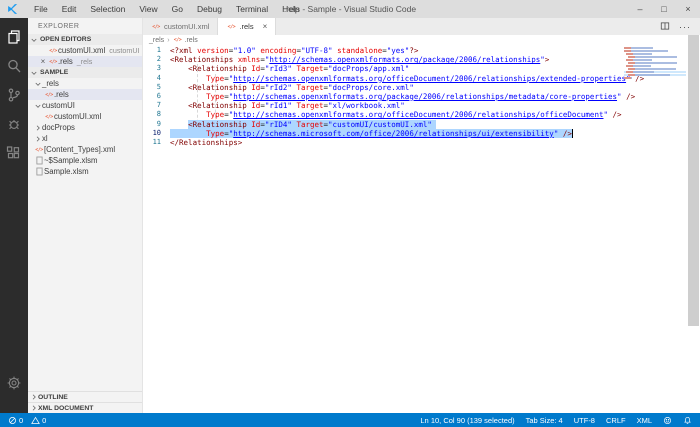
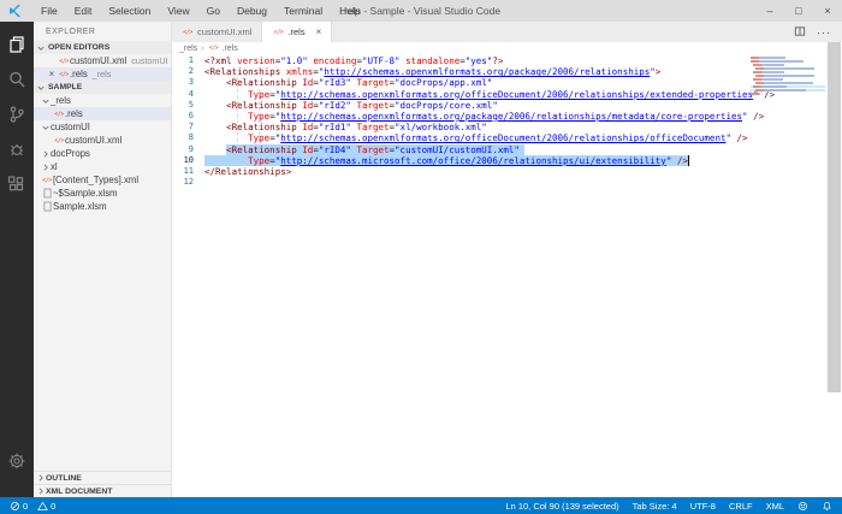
  File
  Edit
  Selection
  View
  Go
  Debug
  Terminal
  Help
  .rels - Sample - Visual Studio Code
  –
  □
  ×
  customUI.xml
  customUI
  ×
  .rels
  _rels
  _rels
  .rels
  customUI
  customUI.xml
  docProps
  xl
  [Content_Types].xml
  ~$Sample.xlsm
  Sample.xlsm
  customUI.xml
  .rels
  ×
  ···
  1
  <?xml version="1.0" encoding="UTF-8" standalone="yes"?>
  2
  <Relationships xmlns="http://schemas.openxmlformats.org/package/2006/relationships">
  3
  <Relationship Id="rId3" Target="docProps/app.xml"
  4
  Type="http://schemas.openxmlformats.org/officeDocument/2006/relationships/extended-propertie />
  5
  <Relationship Id="rId2" Target="docProps/core.xml"
  6
  Type="http://schemas.openxmlformats.org/package/2006/relationships/metadata/core-properties" />
  7
  <Relationship Id="rId1" Target="xl/workbook.xml"
  8
  Type="http://schemas.openxmlformats.org/officeDocument/2006/relationships/officeDocument" />
  9
  <Relationship Id="rID4" Target="customUI/customUI.xml"
  10
  Type="http://schemas.microsoft.com/office/2006/relationships/ui/extensibility" />
  11
  </Relationships>
+ 12
  0
  0
  Ln 10, Col 90 (139 selected)
  Tab Size: 4
  UTF-8
  CRLF
  XML
